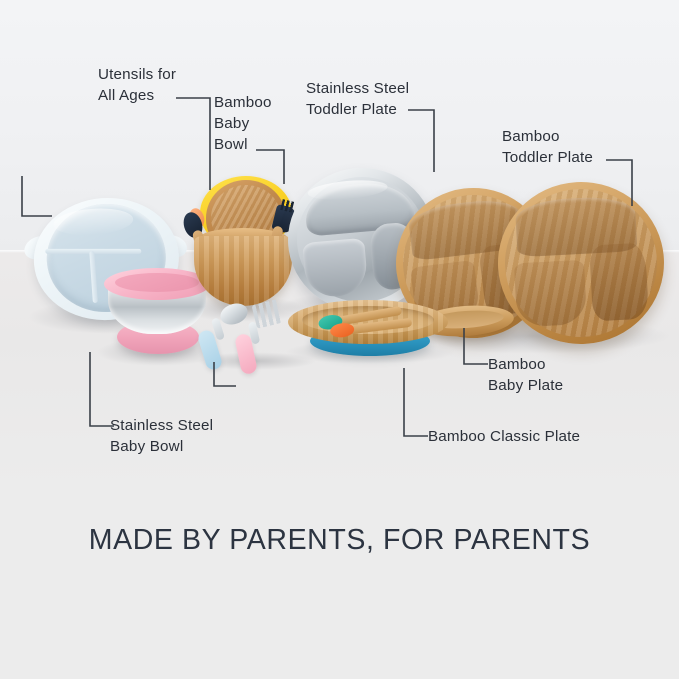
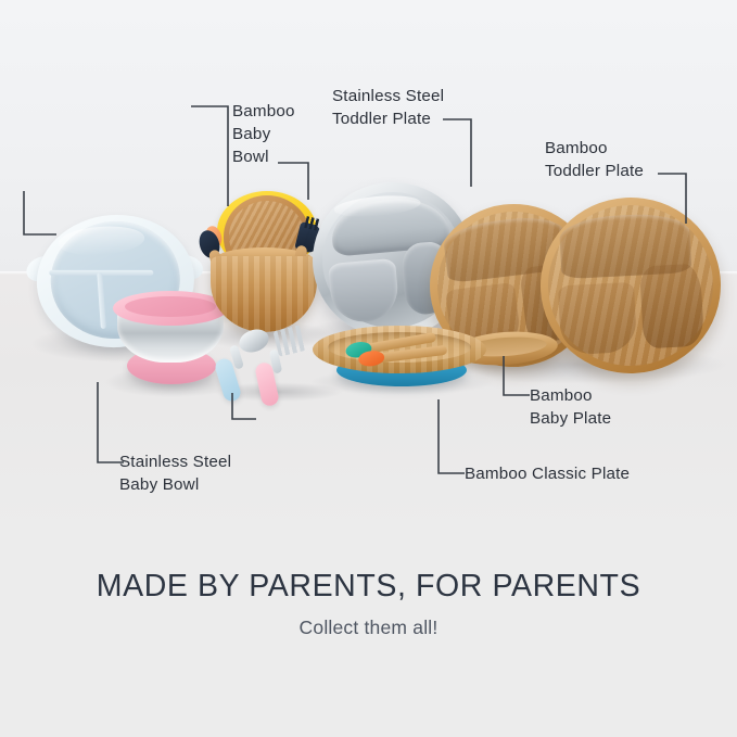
- Utensils for
- All Ages
  Bamboo
  Baby
  Bowl
  Stainless Steel
  Toddler Plate
  Bamboo
  Toddler Plate
  Bamboo
  Baby Plate
  Bamboo Classic Plate
  Stainless Steel
  Baby Bowl
  MADE BY PARENTS, FOR PARENTS
+ Collect them all!
